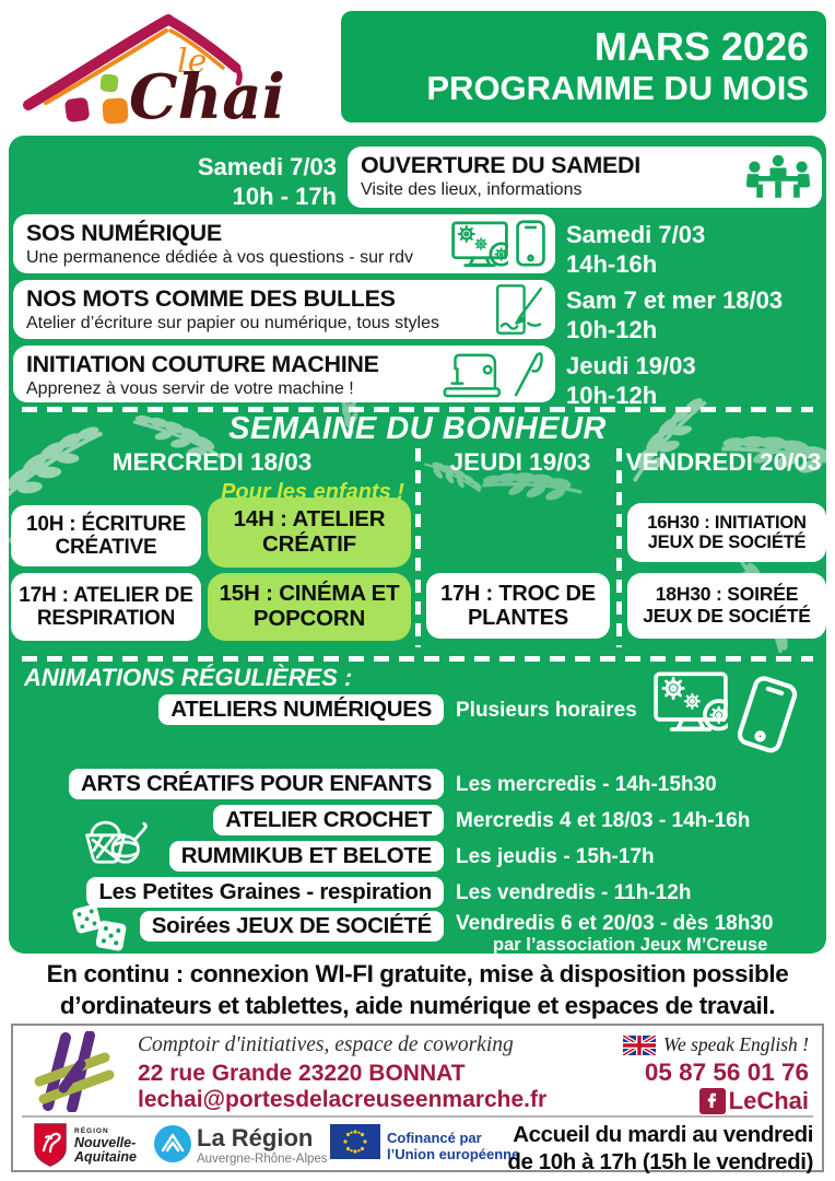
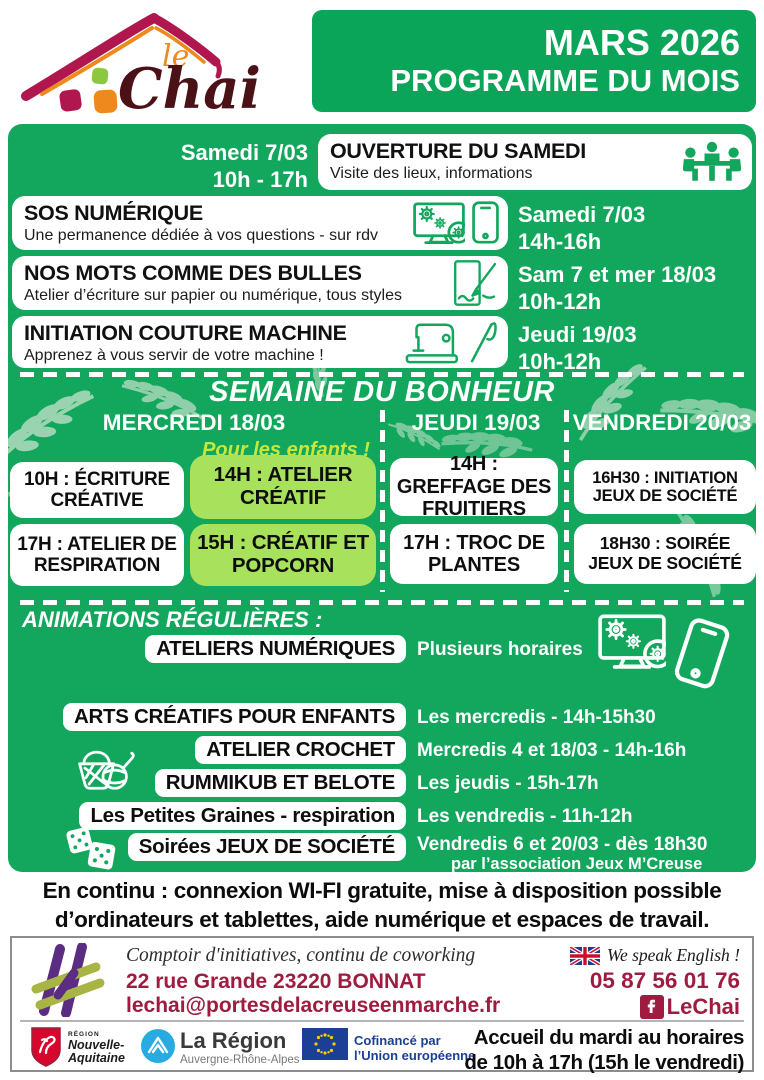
  le
  Chai
  MARS 2026
  PROGRAMME DU MOIS
  Samedi 7/03
  10h - 17h
  OUVERTURE DU SAMEDI
  Visite des lieux, informations
  SOS NUMÉRIQUE
  Une permanence dédiée à vos questions - sur rdv
  Samedi 7/03
  14h-16h
  NOS MOTS COMME DES BULLES
  Atelier d’écriture sur papier ou numérique, tous styles
  Sam 7 et mer 18/03
  10h-12h
  INITIATION COUTURE MACHINE
  Apprenez à vous servir de votre machine !
  Jeudi 19/03
  10h-12h
  SEMAINE DU BONHEUR
  MERCREDI 18/03
  JEUDI 19/03
  VENDREDI 20/03
  Pour les enfants !
  10H : ÉCRITURE CRÉATIVE
  14H : ATELIER CRÉATIF
  17H : ATELIER DE RESPIRATION
- 15H : CINÉMA ET POPCORN
+ 15H : CRÉATIF ET POPCORN
+ 14H : GREFFAGE DES FRUITIERS
  17H : TROC DE PLANTES
  16H30 : INITIATION JEUX DE SOCIÉTÉ
  18H30 : SOIRÉE JEUX DE SOCIÉTÉ
  ANIMATIONS RÉGULIÈRES :
  ATELIERS NUMÉRIQUES
  Plusieurs horaires
  ARTS CRÉATIFS POUR ENFANTS
  Les mercredis - 14h-15h30
  ATELIER CROCHET
  Mercredis 4 et 18/03 - 14h-16h
  RUMMIKUB ET BELOTE
  Les jeudis - 15h-17h
  Les Petites Graines - respiration
  Les vendredis - 11h-12h
  Soirées JEUX DE SOCIÉTÉ
  Vendredis 6 et 20/03 - dès 18h30
  par l’association Jeux M’Creuse
  En continu : connexion WI-FI gratuite, mise à disposition possible
  d’ordinateurs et tablettes, aide numérique et espaces de travail.
- Comptoir d'initiatives, espace de coworking
+ Comptoir d'initiatives, continu de coworking
  22 rue Grande 23220 BONNAT
  lechai@portesdelacreuseenmarche.fr
  We speak English !
  05 87 56 01 76
  LeChai
  Nouvelle-
  Aquitaine
  La Région
  Auvergne-Rhône-Alpes
  Cofinancé par
  l’Union européenne
- Accueil du mardi au vendredi
+ Accueil du mardi au horaires
  de 10h à 17h (15h le vendredi)
